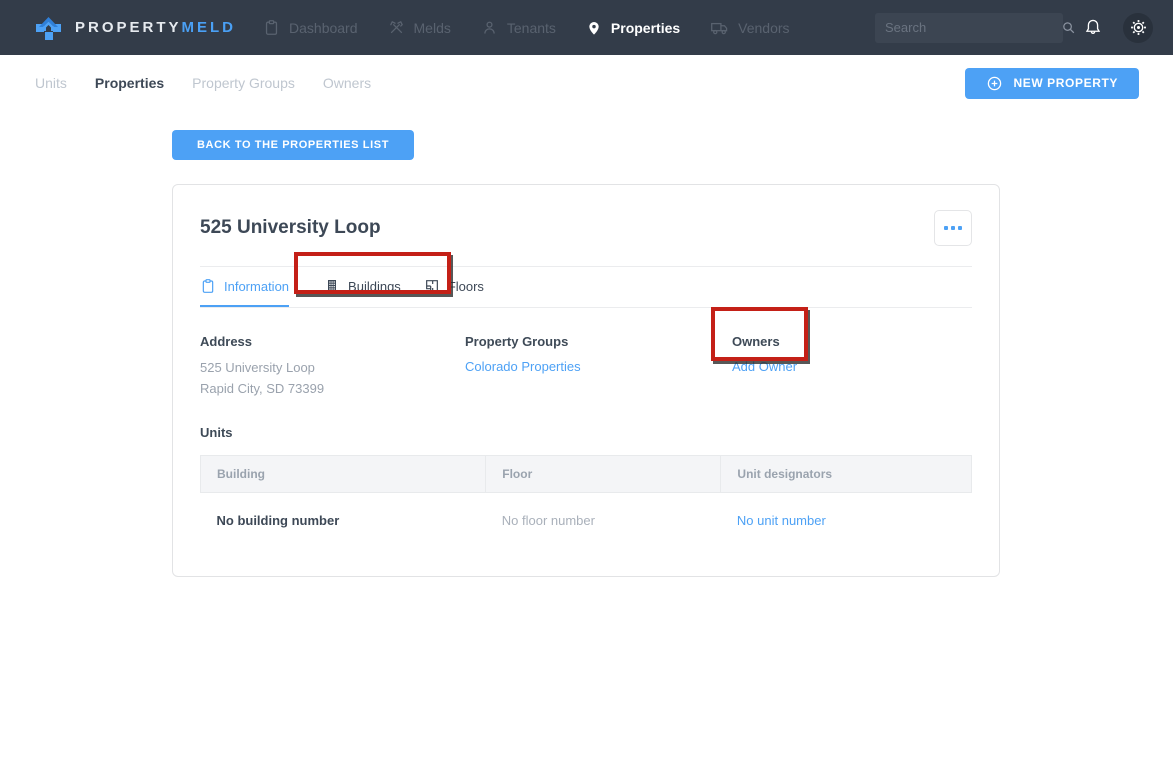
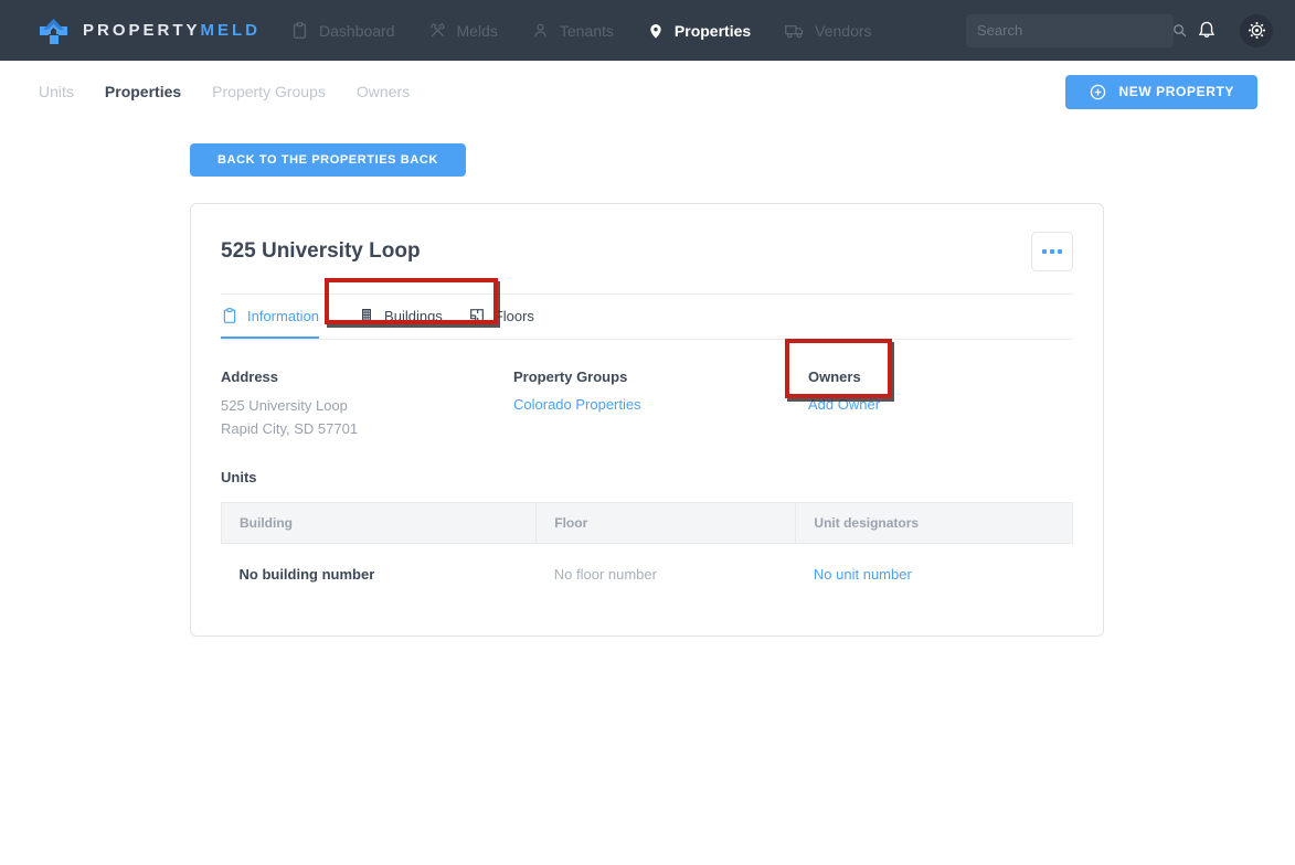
  PROPERTYMELD
  Dashboard
  Melds
  Tenants
  Properties
  Vendors
  Search
  Units
  Properties
  Property Groups
  Owners
  NEW PROPERTY
- BACK TO THE PROPERTIES LIST
+ BACK TO THE PROPERTIES BACK
  525 University Loop
  Information
  Buildings
  Floors
  Address
  525 University Loop
- Rapid City, SD 73399
+ Rapid City, SD 57701
  Property Groups
  Colorado Properties
  Owners
  Add Owner
  Units
  Building	Floor	Unit designators
  No building number	No floor number	No unit number
